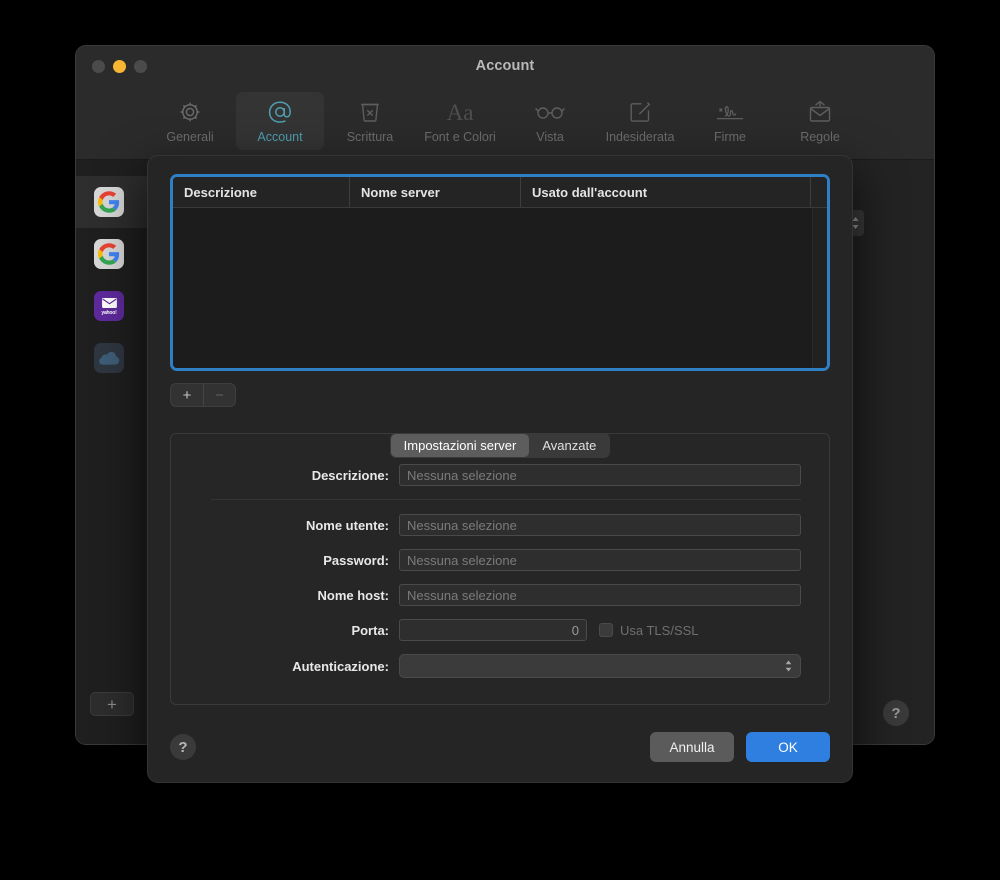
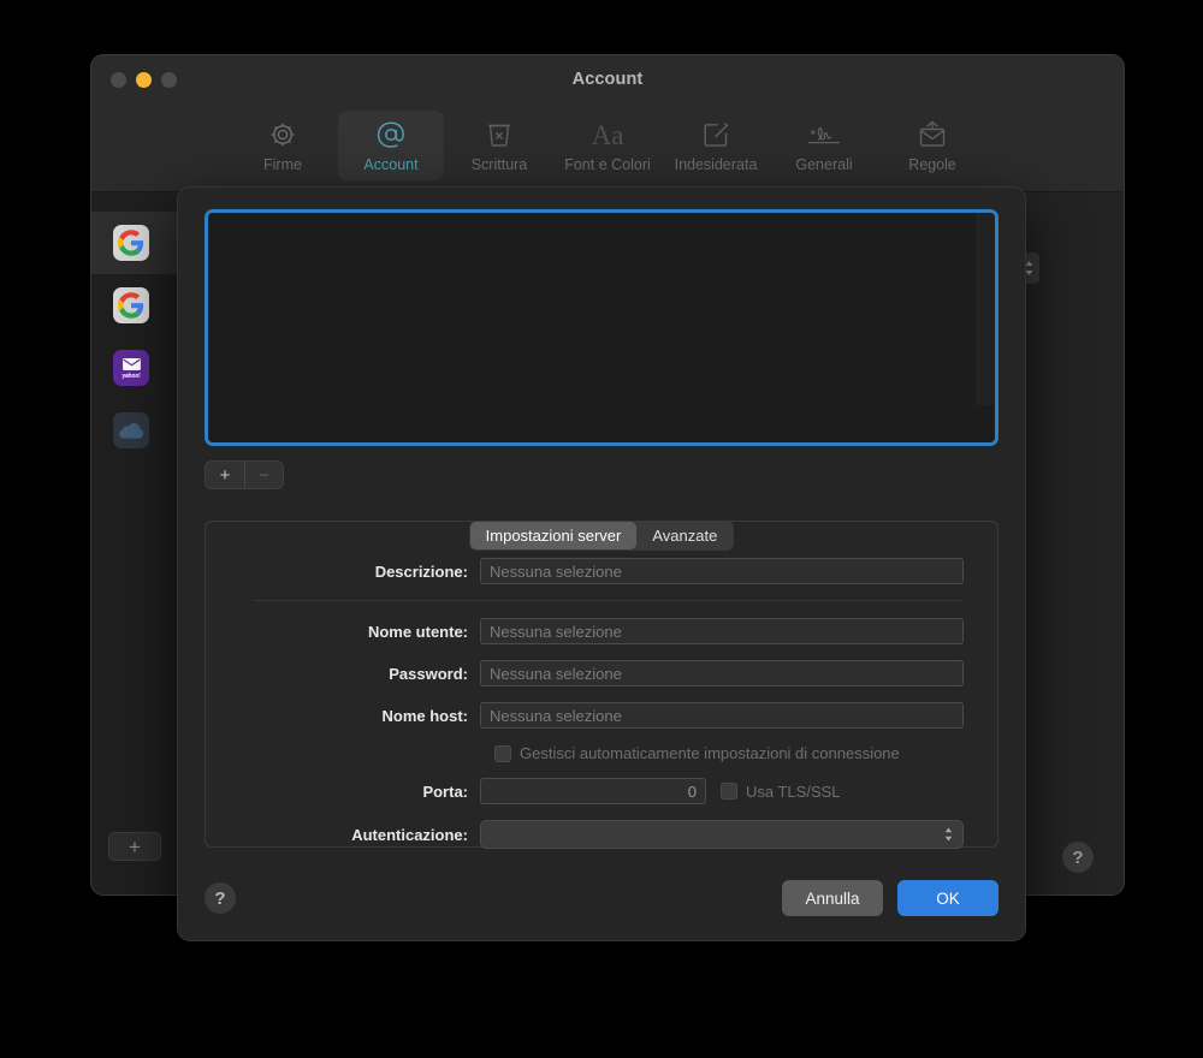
  Account
- Generali
+ Firme
  Account
  Scrittura
  Aa
  Font e Colori
- Vista
  Indesiderata
- Firme
+ Generali
  Regole
  +
  ?
- Descrizione
- Nome server
- Usato dall'account
  +
  −
  Impostazioni server
  Avanzate
  Descrizione:
  Nessuna selezione
  Nome utente:
  Nessuna selezione
  Password:
  Nessuna selezione
  Nome host:
  Nessuna selezione
+ Gestisci automaticamente impostazioni di connessione
  Porta:
  0
  Usa TLS/SSL
  Autenticazione:
  ?
  Annulla
  OK
